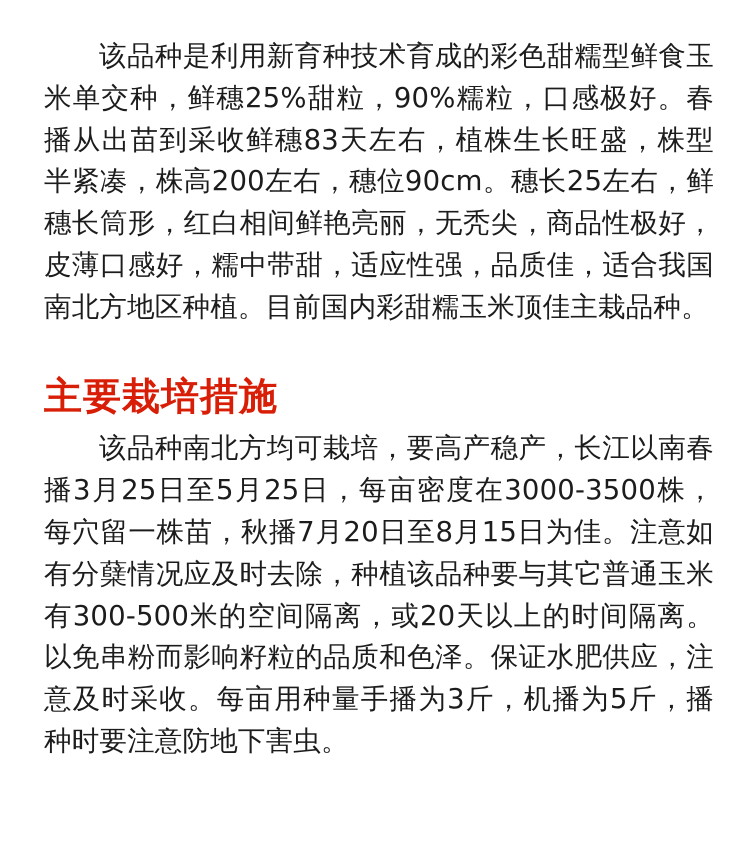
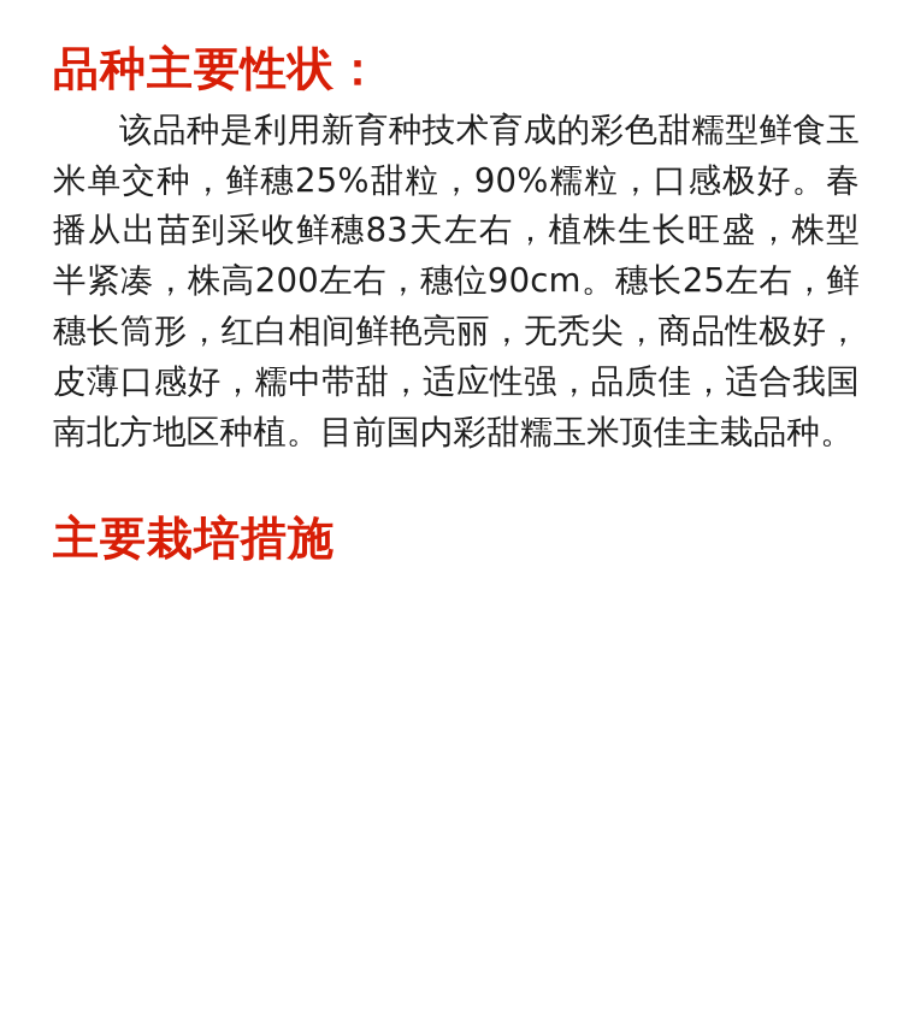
+ 品种主要性状：
  该品种是利用新育种技术育成的彩色甜糯型鲜食玉米单交种，鲜穗25%甜粒，90%糯粒，口感极好。春播从出苗到采收鲜穗83天左右，植株生长旺盛，株型半紧凑，株高200左右，穗位90cm。穗长25左右，鲜穗长筒形，红白相间鲜艳亮丽，无秃尖，商品性极好，皮薄口感好，糯中带甜，适应性强，品质佳，适合我国南北方地区种植。目前国内彩甜糯玉米顶佳主栽品种。
  主要栽培措施
- 该品种南北方均可栽培，要高产稳产，长江以南春播3月25日至5月25日，每亩密度在3000-3500株，每穴留一株苗，秋播7月20日至8月15日为佳。注意如有分蘖情况应及时去除，种植该品种要与其它普通玉米有300-500米的空间隔离，或20天以上的时间隔离。以免串粉而影响籽粒的品质和色泽。保证水肥供应，注意及时采收。每亩用种量手播为3斤，机播为5斤，播种时要注意防地下害虫。
